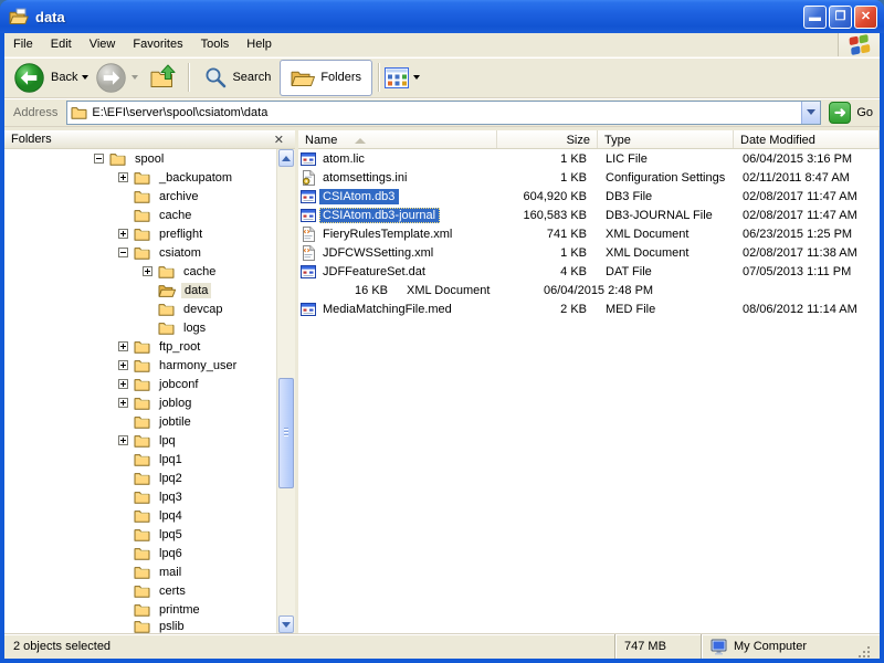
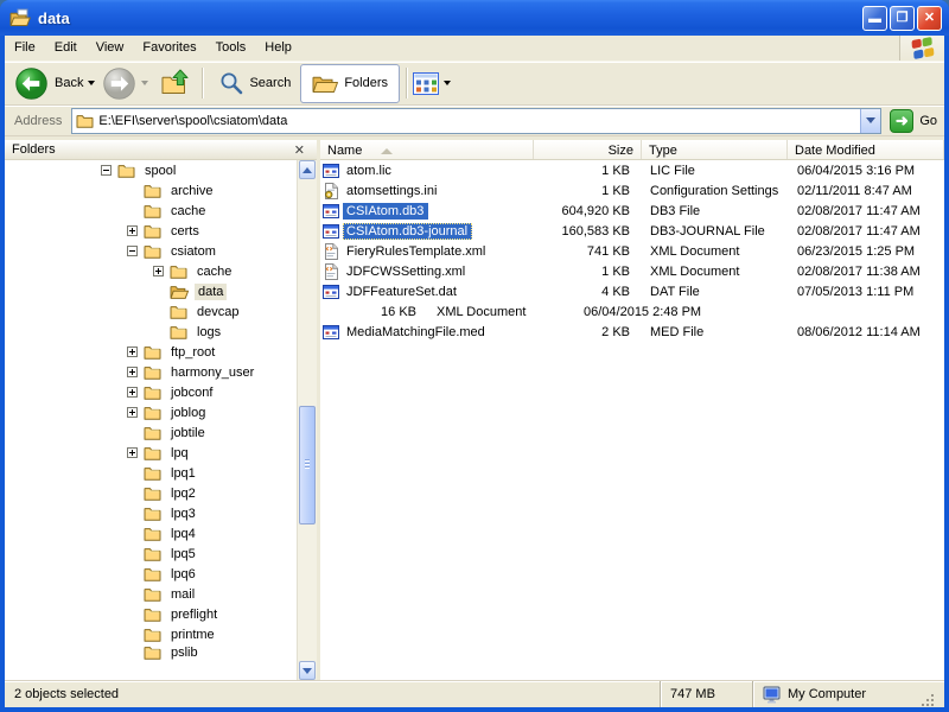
  data
  ▬
  ❐
  ✕
  File
  Edit
  View
  Favorites
  Tools
  Help
  Back
  Search
  Folders
  Address
  E:\EFI\server\spool\csiatom\data
  ➜
  Go
  Folders
  ✕
  spool
- _backupatom
  archive
  cache
- preflight
+ certs
  csiatom
  cache
  data
  devcap
  logs
  ftp_root
  harmony_user
  jobconf
  joblog
  jobtile
  lpq
  lpq1
  lpq2
  lpq3
  lpq4
  lpq5
  lpq6
  mail
- certs
+ preflight
  printme
  pslib
  Name
  Size
  Type
  Date Modified
  atom.lic
  1 KB
  LIC File
  06/04/2015 3:16 PM
  atomsettings.ini
  1 KB
  Configuration Settings
  02/11/2011 8:47 AM
  CSIAtom.db3
  604,920 KB
  DB3 File
  02/08/2017 11:47 AM
  CSIAtom.db3-journal
  160,583 KB
  DB3-JOURNAL File
  02/08/2017 11:47 AM
  FieryRulesTemplate.xml
  741 KB
  XML Document
  06/23/2015 1:25 PM
  JDFCWSSetting.xml
  1 KB
  XML Document
  02/08/2017 11:38 AM
  JDFFeatureSet.dat
  4 KB
  DAT File
  07/05/2013 1:11 PM
  16 KB
  XML Document
  06/04/2015 2:48 PM
  MediaMatchingFile.med
  2 KB
  MED File
  08/06/2012 11:14 AM
  2 objects selected
  747 MB
  My Computer
